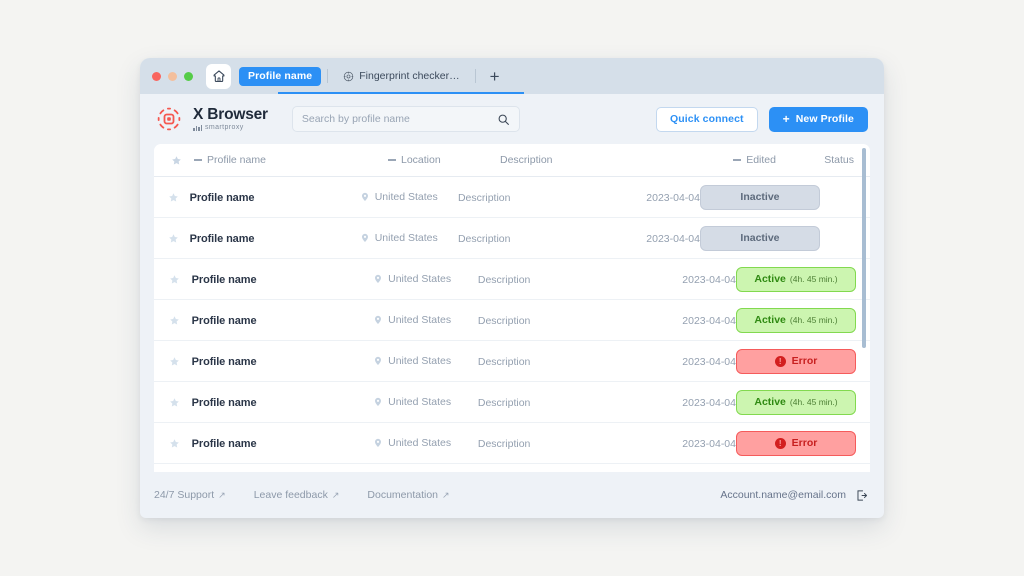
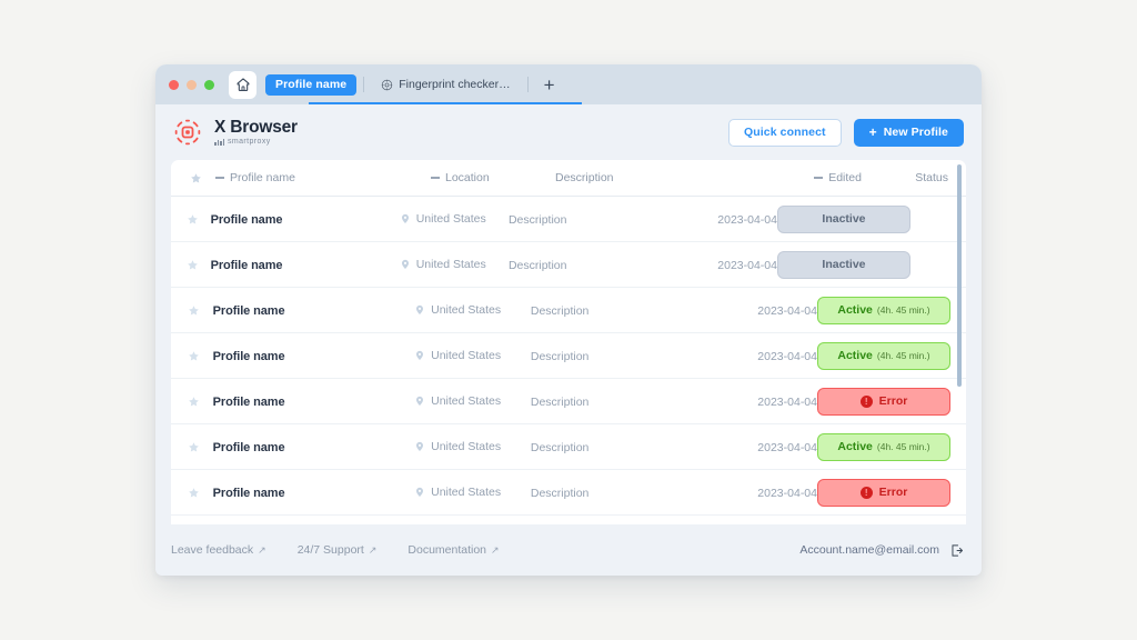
  Profile name
  Fingerprint checker…
  +
  X Browser
- Search by profile name
  Quick connect
  +
  New Profile
  Profile name
  Location
  Description
  Edited
  Status
  Profile name
  United States
  Description
  2023-04-04
  Inactive
  Profile name
  United States
  Description
  2023-04-04
  Inactive
  Profile name
  United States
  Description
  2023-04-04
  Active
  (4h. 45 min.)
  Profile name
  United States
  Description
  2023-04-04
  Active
  (4h. 45 min.)
  Profile name
  United States
  Description
  2023-04-04
  !
  Error
  Profile name
  United States
  Description
  2023-04-04
  Active
  (4h. 45 min.)
  Profile name
  United States
  Description
  2023-04-04
  !
  Error
- 24/7 Support
+ Leave feedback
  ↗
- Leave feedback
+ 24/7 Support
  ↗
  Documentation
  ↗
  Account.name@email.com
